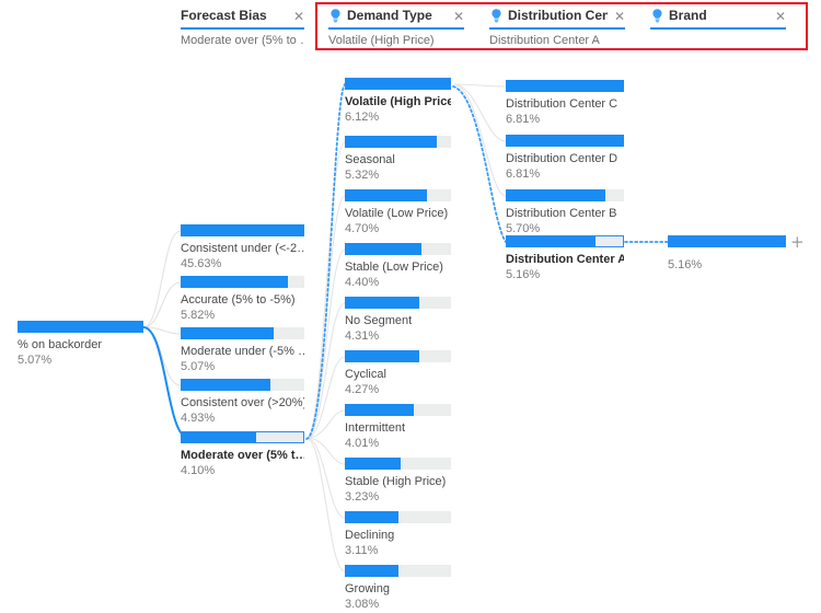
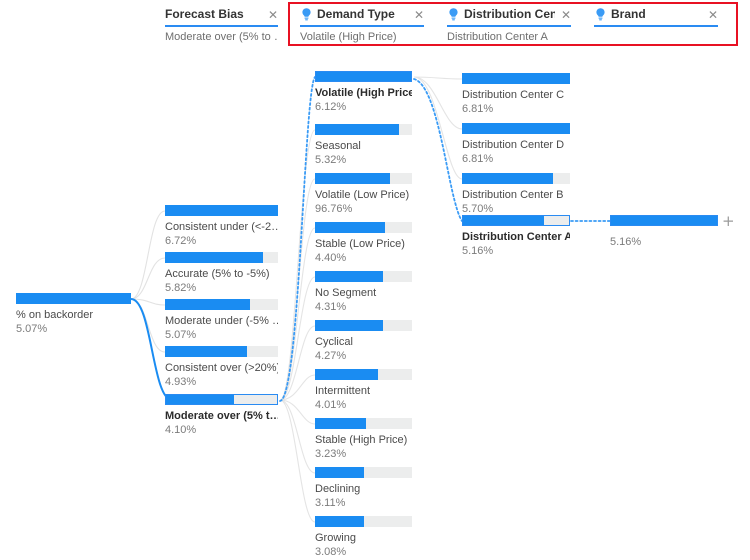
  Forecast Bias
  ✕
  Moderate over (5% to
  Demand Type
  ✕
  Volatile (High Price)
  Distribution Cen
  ✕
  Distribution Center A
  Brand
  ✕
  % on backorder
  5.07%
  Consistent under (<-2…
- 45.63%
+ 6.72%
  Accurate (5% to -5%)
  5.82%
  Moderate under (-5% …
  5.07%
  Consistent over (>20%
  4.93%
  Moderate over (5% t…
  4.10%
  Volatile (High Price
  6.12%
  Seasonal
  5.32%
  Volatile (Low Price)
- 4.70%
+ 96.76%
  Stable (Low Price)
  4.40%
  No Segment
  4.31%
  Cyclical
  4.27%
  Intermittent
  4.01%
  Stable (High Price)
  3.23%
  Declining
  3.11%
  Growing
  3.08%
  Distribution Center C
  6.81%
  Distribution Center D
  6.81%
  Distribution Center B
  5.70%
  Distribution Center A
  5.16%
  5.16%
  +
